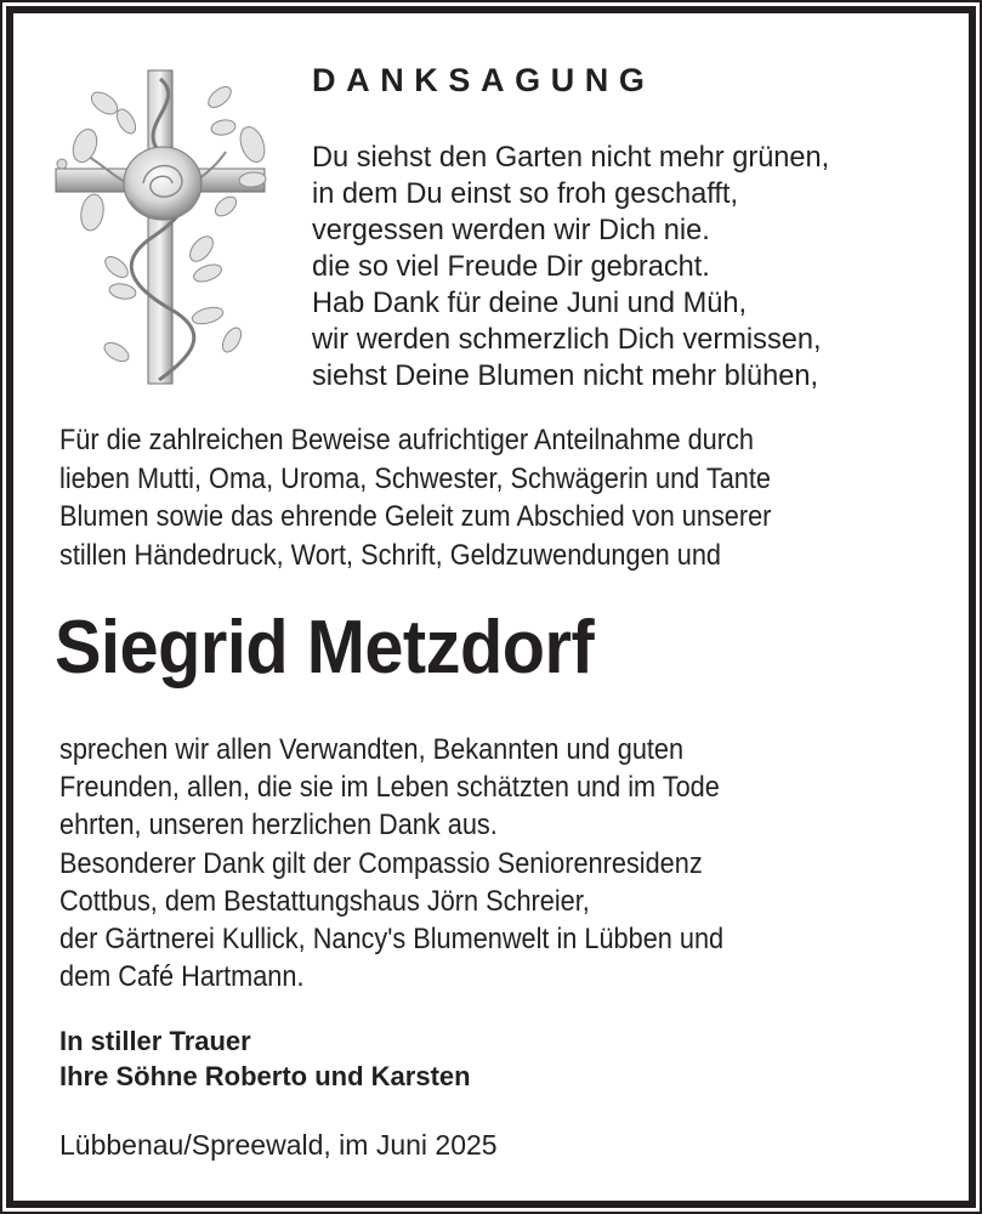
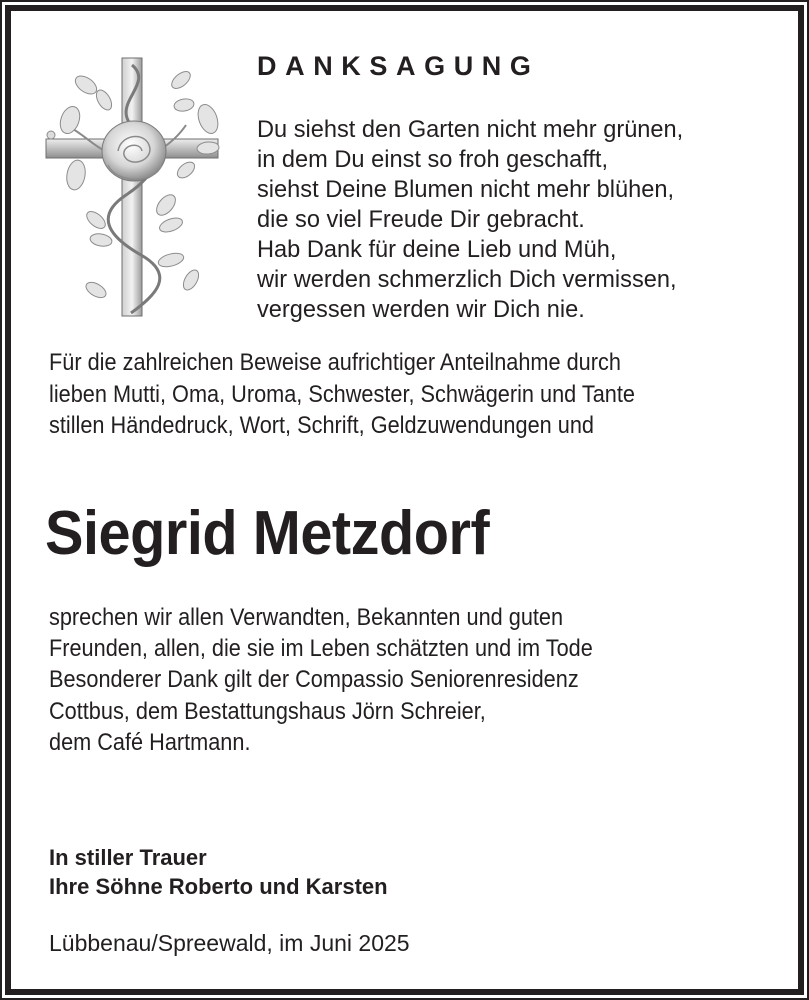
  DANKSAGUNG
  Du siehst den Garten nicht mehr grünen,
  in dem Du einst so froh geschafft,
- vergessen werden wir Dich nie.
+ siehst Deine Blumen nicht mehr blühen,
  die so viel Freude Dir gebracht.
- Hab Dank für deine Juni und Müh,
+ Hab Dank für deine Lieb und Müh,
  wir werden schmerzlich Dich vermissen,
- siehst Deine Blumen nicht mehr blühen,
+ vergessen werden wir Dich nie.
  Für die zahlreichen Beweise aufrichtiger Anteilnahme durch
  lieben Mutti, Oma, Uroma, Schwester, Schwägerin und Tante
- Blumen sowie das ehrende Geleit zum Abschied von unserer
  stillen Händedruck, Wort, Schrift, Geldzuwendungen und
  Siegrid Metzdorf
  sprechen wir allen Verwandten, Bekannten und guten
  Freunden, allen, die sie im Leben schätzten und im Tode
- ehrten, unseren herzlichen Dank aus.
  Besonderer Dank gilt der Compassio Seniorenresidenz
  Cottbus, dem Bestattungshaus Jörn Schreier,
- der Gärtnerei Kullick, Nancy's Blumenwelt in Lübben und
  dem Café Hartmann.
  In stiller Trauer
  Ihre Söhne Roberto und Karsten
  Lübbenau/Spreewald, im Juni 2025
